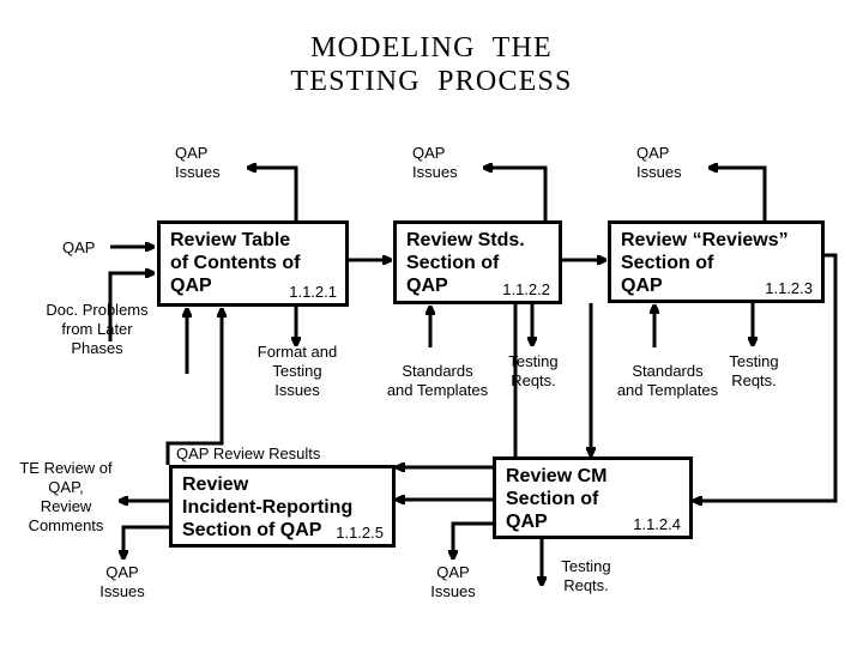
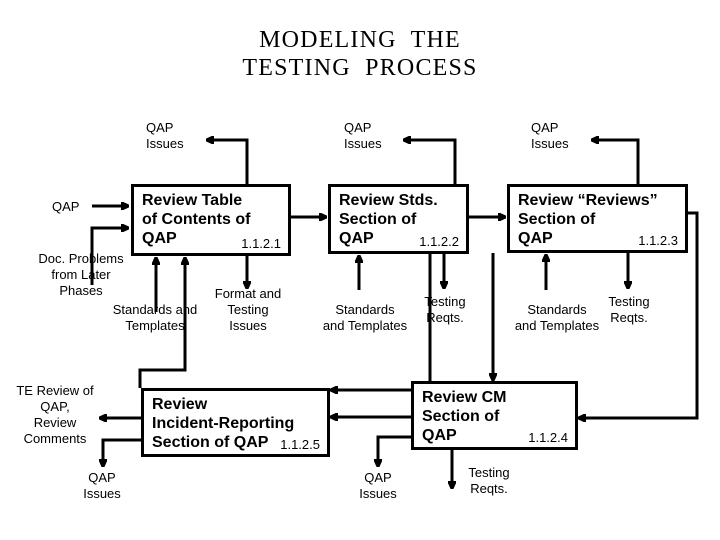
  MODELING THE
  TESTING PROCESS
  Review Table
  of Contents of
  QAP
  1.1.2.1
  Review Stds.
  Section of
  QAP
  1.1.2.2
  Review “Reviews”
  Section of
  QAP
  1.1.2.3
  Review CM
  Section of
  QAP
  1.1.2.4
  Review
  Incident-Reporting
  Section of QAP
  1.1.2.5
  QAP
  Issues
  QAP
  Issues
  QAP
  Issues
  QAP
  Doc. Problems
  from Later
  Phases
+ Standards and
+ Templates
  Format and
  Testing
  Issues
  Standards
  and Templates
  Testing
  Reqts.
  Standards
  and Templates
  Testing
  Reqts.
- QAP Review Results
  TE Review of
  QAP,
  Review
  Comments
  QAP
  Issues
  QAP
  Issues
  Testing
  Reqts.
